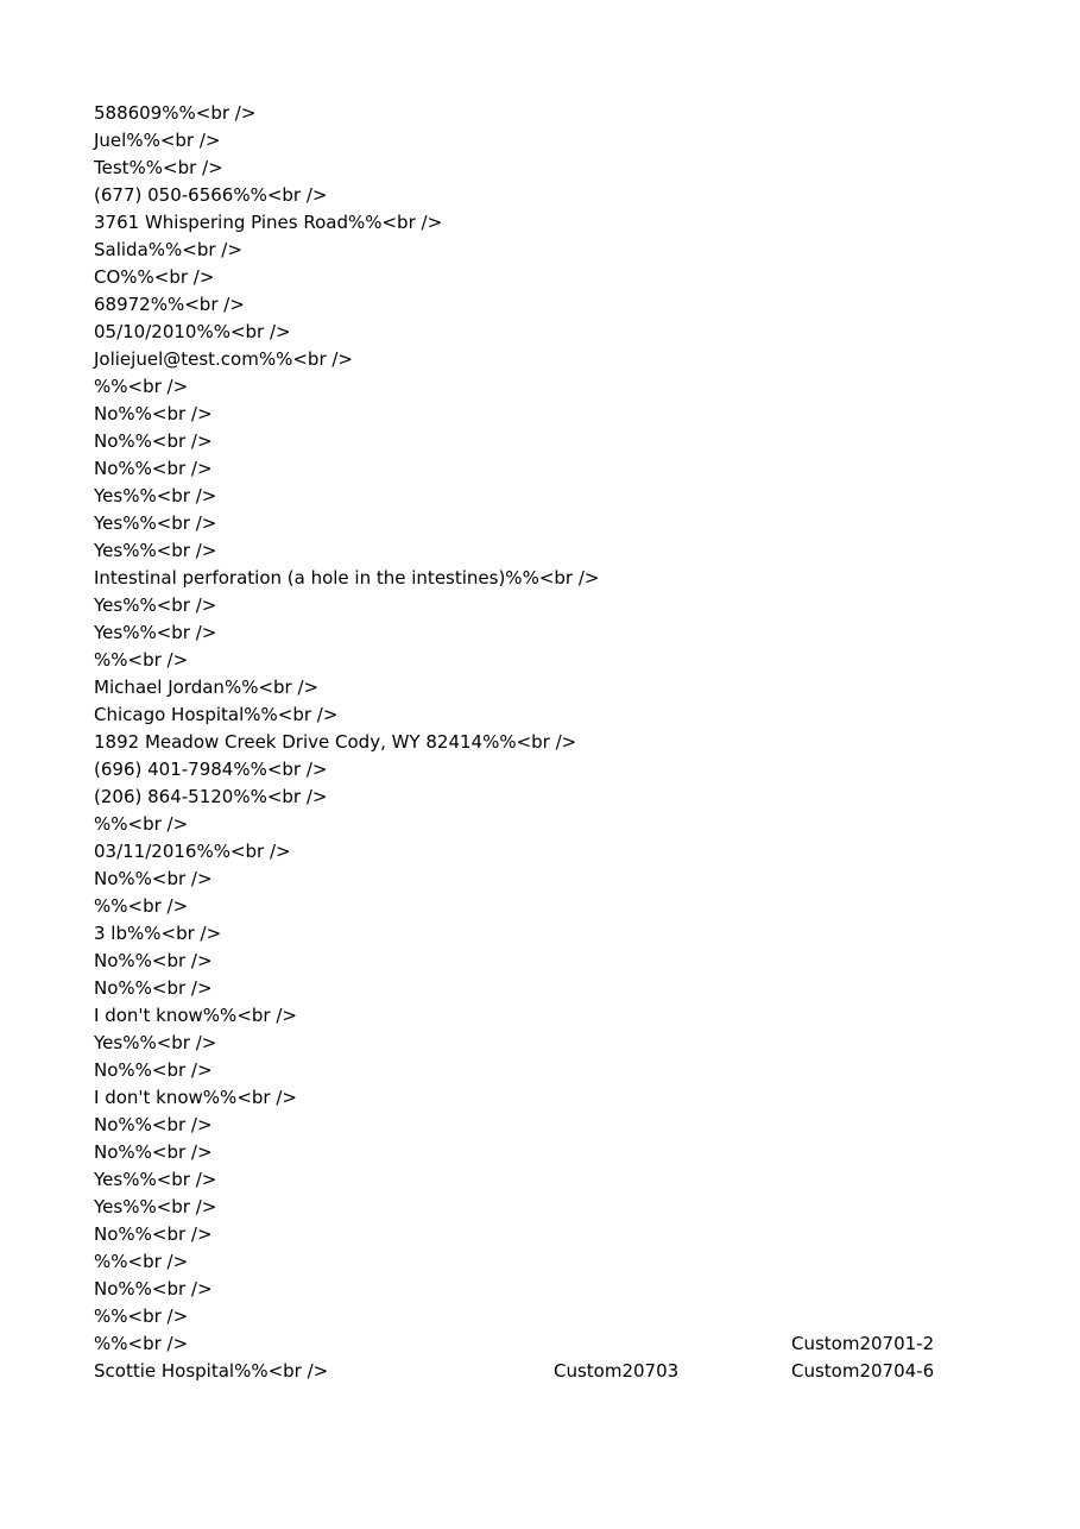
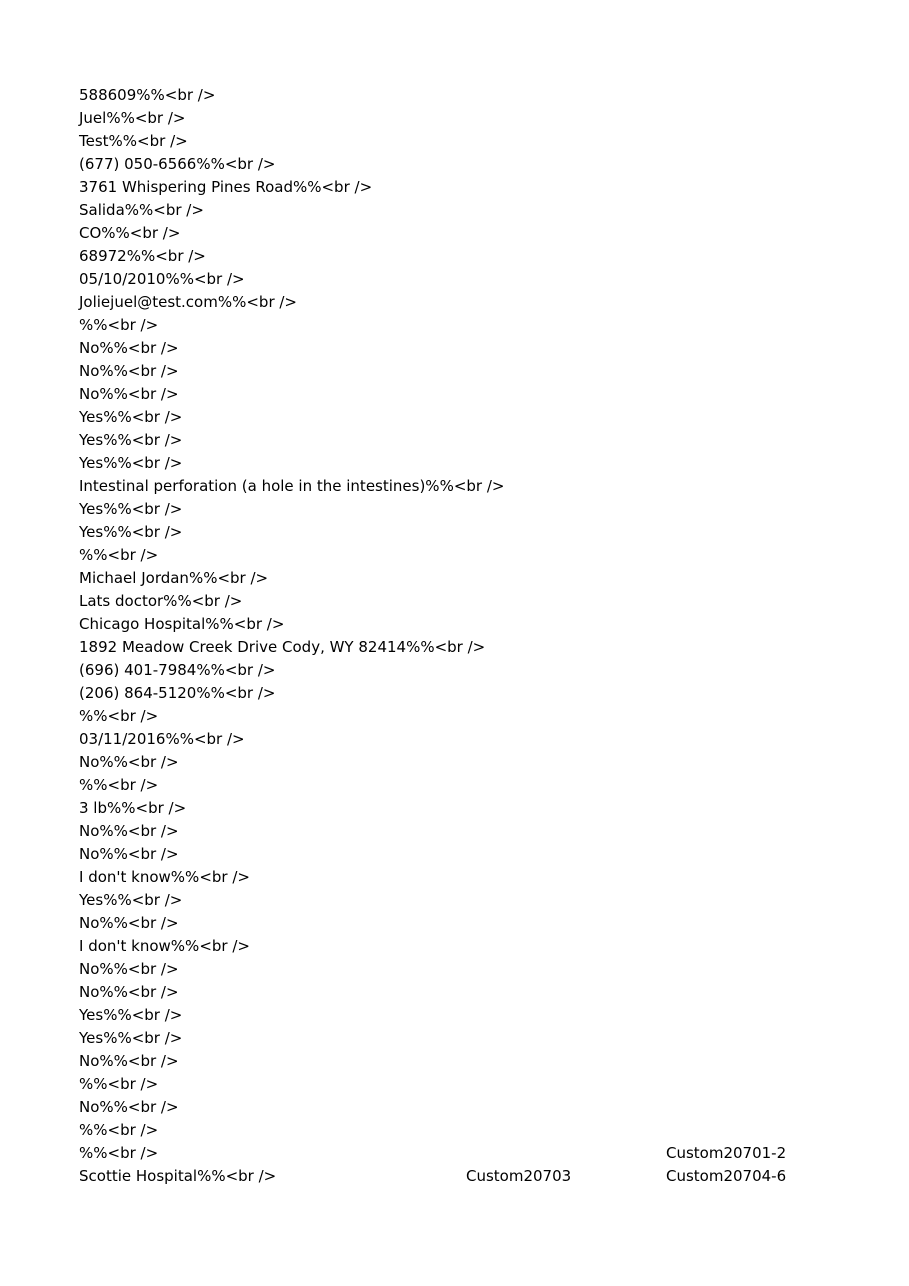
  588609%%<br />
  Juel%%<br />
  Test%%<br />
  (677) 050-6566%%<br />
  3761 Whispering Pines Road%%<br />
  Salida%%<br />
  CO%%<br />
  68972%%<br />
  05/10/2010%%<br />
  Joliejuel@test.com%%<br />
  %%<br />
  No%%<br />
  No%%<br />
  No%%<br />
  Yes%%<br />
  Yes%%<br />
  Yes%%<br />
  Intestinal perforation (a hole in the intestines)%%<br />
  Yes%%<br />
  Yes%%<br />
  %%<br />
  Michael Jordan%%<br />
+ Lats doctor%%<br />
  Chicago Hospital%%<br />
  1892 Meadow Creek Drive Cody, WY 82414%%<br />
  (696) 401-7984%%<br />
  (206) 864-5120%%<br />
  %%<br />
  03/11/2016%%<br />
  No%%<br />
  %%<br />
  3 lb%%<br />
  No%%<br />
  No%%<br />
  I don't know%%<br />
  Yes%%<br />
  No%%<br />
  I don't know%%<br />
  No%%<br />
  No%%<br />
  Yes%%<br />
  Yes%%<br />
  No%%<br />
  %%<br />
  No%%<br />
  %%<br />
  %%<br />
  Custom20701-2
  Scottie Hospital%%<br />
  Custom20703
  Custom20704-6
